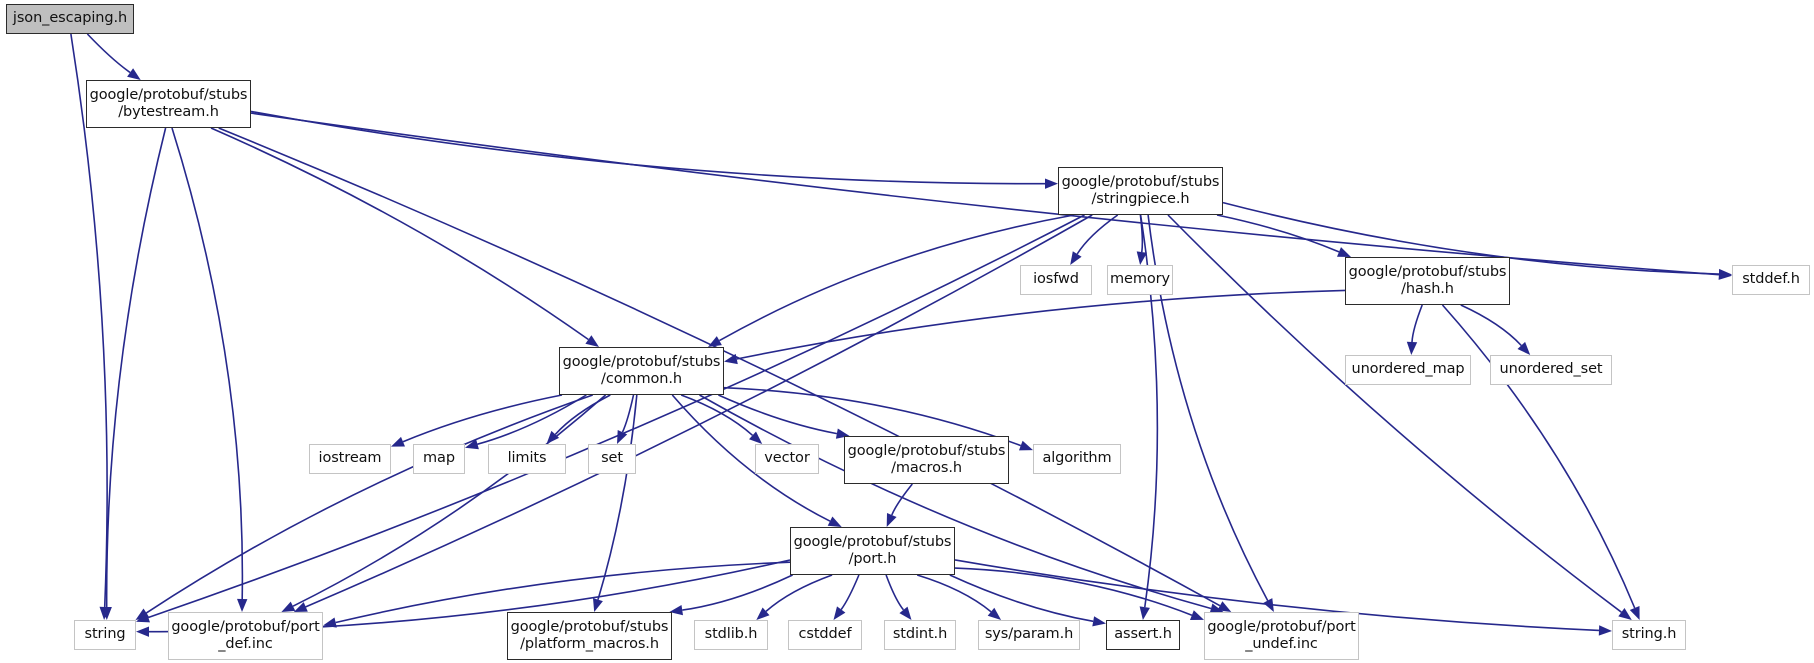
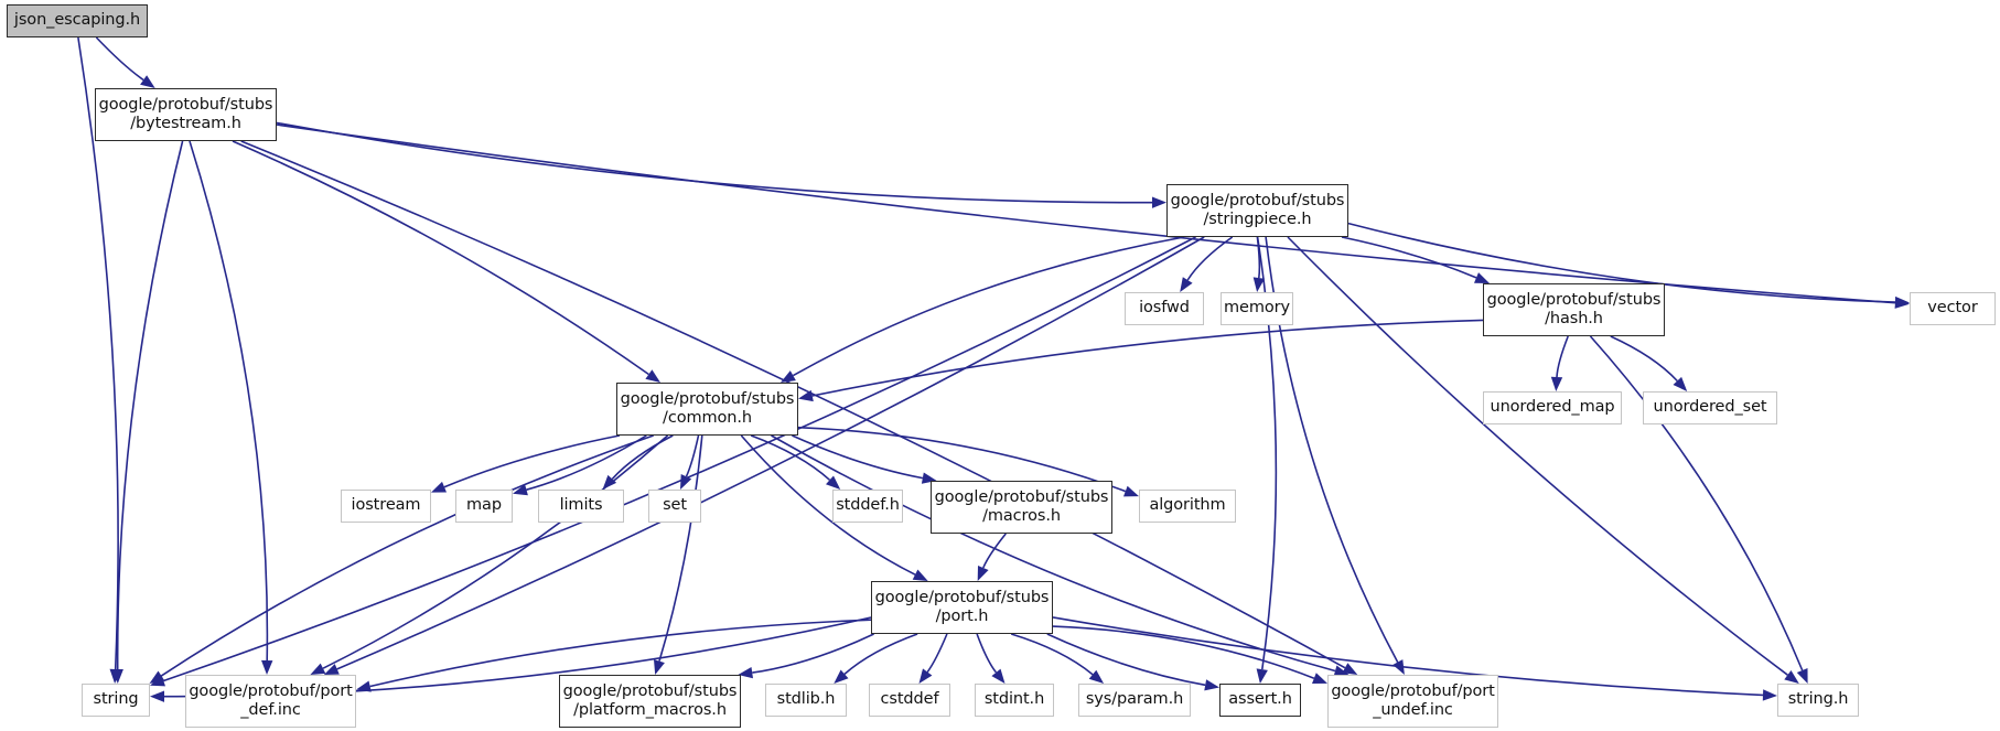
  json_escaping.h
  google/protobuf/stubs
  /bytestream.h
  google/protobuf/stubs
  /stringpiece.h
- stddef.h
+ vector
  iosfwd
  memory
  google/protobuf/stubs
  /hash.h
  unordered_map
  unordered_set
  google/protobuf/stubs
  /common.h
  iostream
  map
  limits
  set
- vector
+ stddef.h
  google/protobuf/stubs
  /macros.h
  algorithm
  google/protobuf/stubs
  /port.h
  string
  google/protobuf/port
  _def.inc
  google/protobuf/stubs
  /platform_macros.h
  stdlib.h
  cstddef
  stdint.h
  sys/param.h
  assert.h
  google/protobuf/port
  _undef.inc
  string.h
